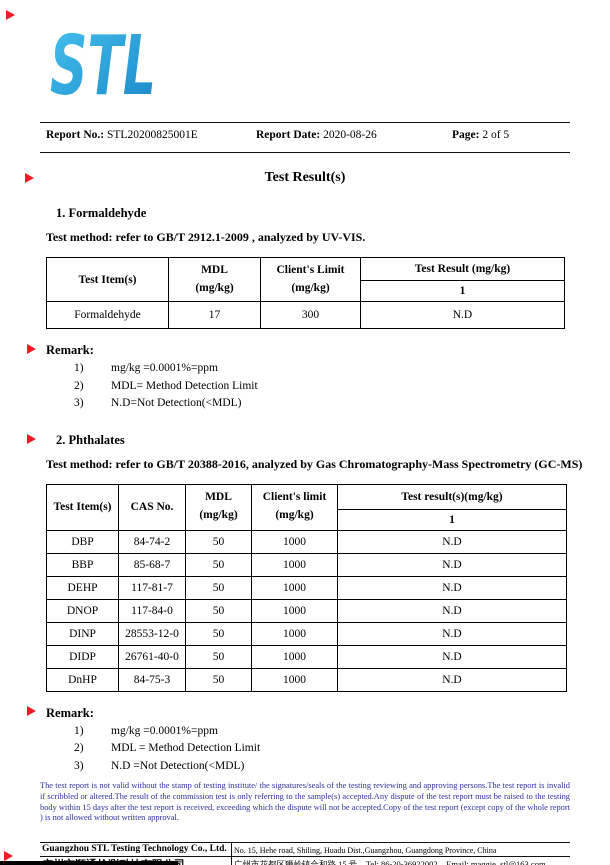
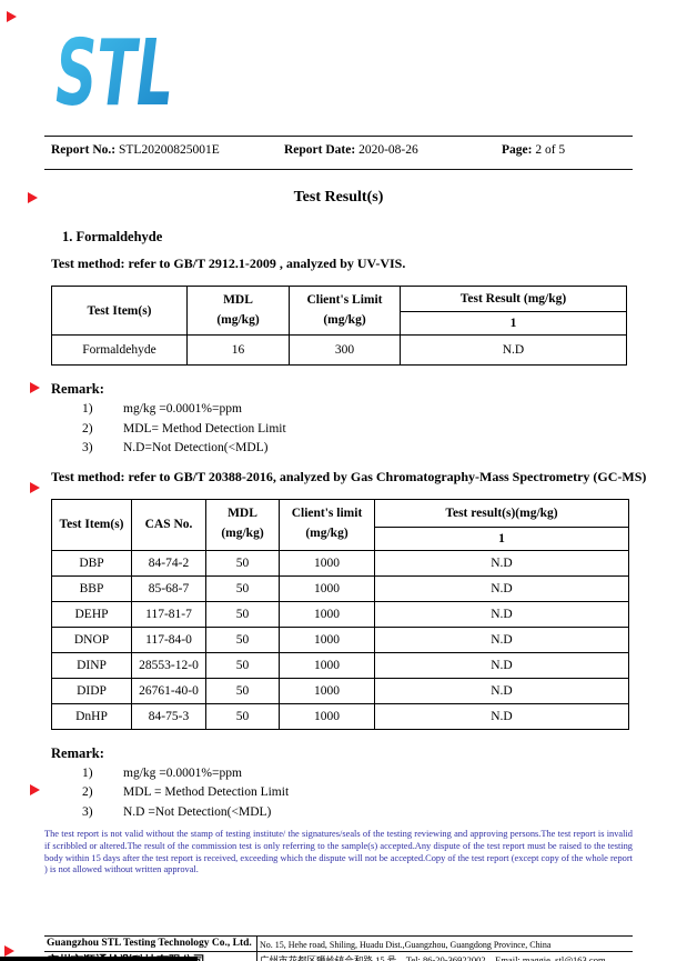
  STL
  Report No.: STL20200825001E
  Report Date: 2020-08-26
  Page: 2 of 5
  Test Result(s)
  1. Formaldehyde
  Test method: refer to GB/T 2912.1-2009 , analyzed by UV-VIS.
  Test Item(s)	MDL(mg/kg)	Client's Limit(mg/kg)	Test Result (mg/kg)
  1
- Formaldehyde	17	300	N.D
+ Formaldehyde	16	300	N.D
  Remark:
  1) mg/kg =0.0001%=ppm
  2) MDL= Method Detection Limit
  3) N.D=Not Detection(<MDL)
- 2. Phthalates
  Test method: refer to GB/T 20388-2016, analyzed by Gas Chromatography-Mass Spectrometry (GC-MS)
  Test Item(s)	CAS No.	MDL(mg/kg)	Client's limit(mg/kg)	Test result(s)(mg/kg)
  1
  DBP	84-74-2	50	1000	N.D
  BBP	85-68-7	50	1000	N.D
  DEHP	117-81-7	50	1000	N.D
  DNOP	117-84-0	50	1000	N.D
  DINP	28553-12-0	50	1000	N.D
  DIDP	26761-40-0	50	1000	N.D
  DnHP	84-75-3	50	1000	N.D
  Remark:
  1) mg/kg =0.0001%=ppm
  2) MDL = Method Detection Limit
  3) N.D =Not Detection(<MDL)
  The test report is not valid without the stamp of testing institute/ the signatures/seals of the testing reviewing and approving persons.The test report is invalid if scribbled or altered.The result of the commission test is only referring to the sample(s) accepted.Any dispute of the test report must be raised to the testing body within 15 days after the test report is received, exceeding which the dispute will not be accepted.Copy of the test report (except copy of the whole report ) is not allowed without written approval.
  Guangzhou STL Testing Technology Co., Ltd.
  No. 15, Hehe road, Shiling, Huadu Dist.,Guangzhou, Guangdong Province, China
  广州市花都区狮岭镇合和路 15 号 Tel: 86-20-36922002 Email: maggie_stl@163.com
